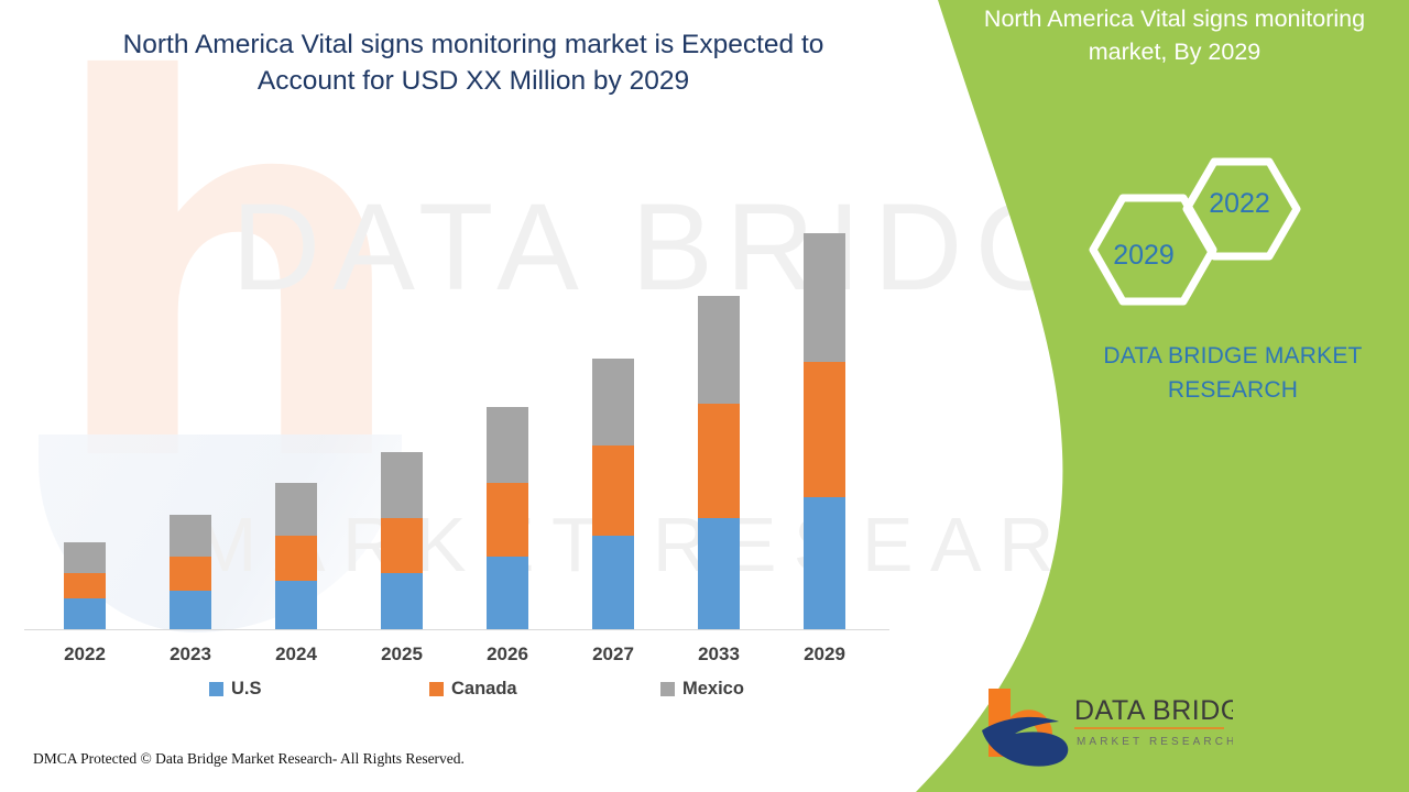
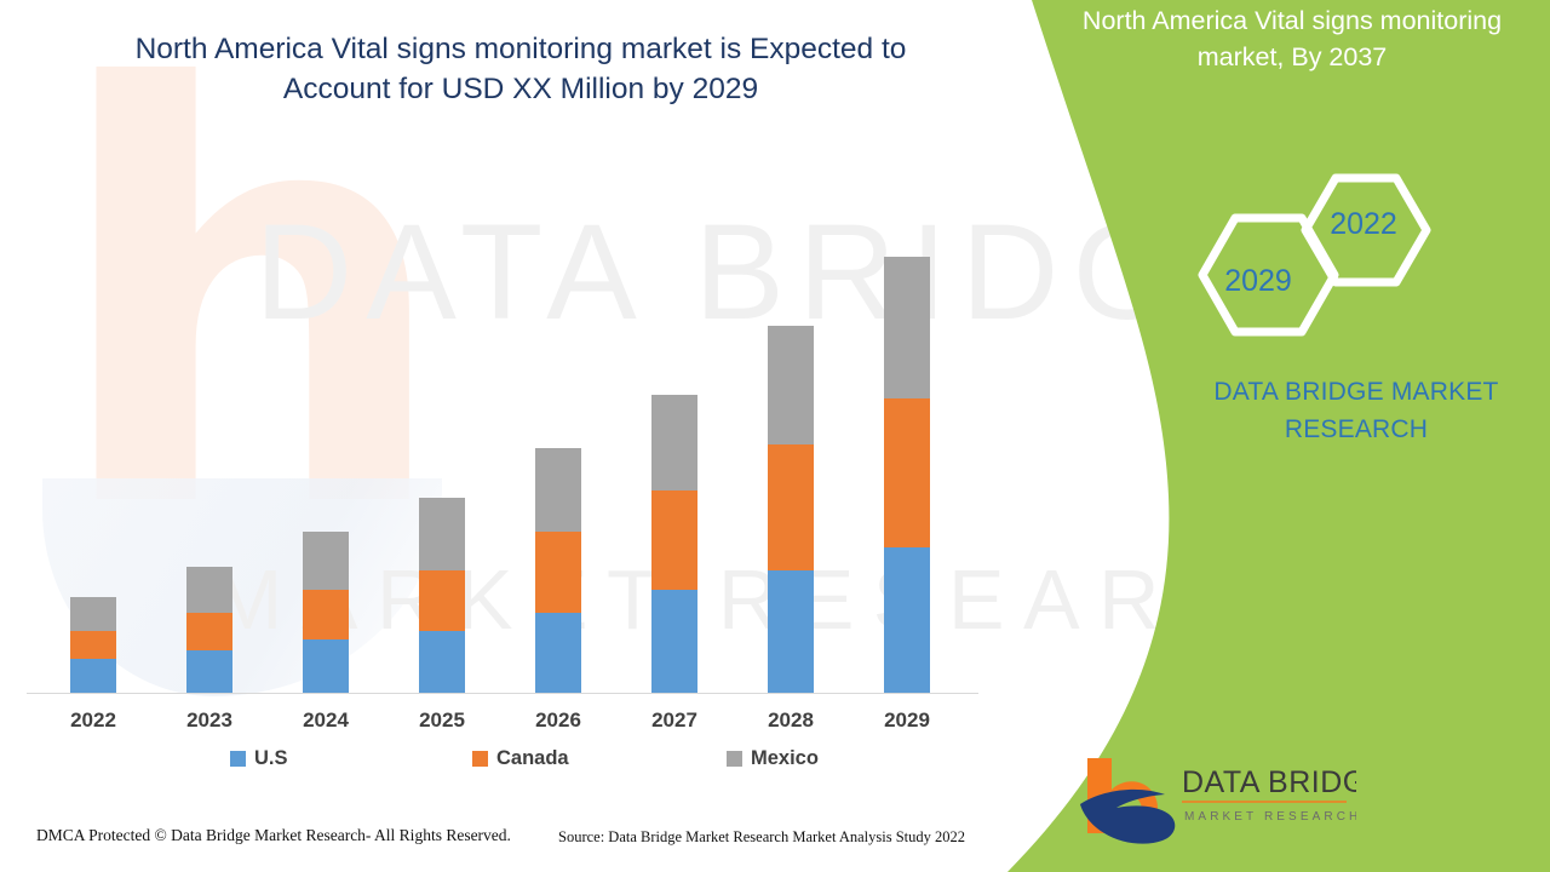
  h
  DATA BRID
- North America Vital signs monitoring market, By 2029
+ North America Vital signs monitoring market, By 2037
  2022
  2029
  DATA BRIDGE MARKET RESEARCH
  North America Vital signs monitoring market is Expected to Account for USD XX Million by 2029
  2022
  2023
  2024
  2025
  2026
  2027
- 2033
+ 2028
  2029
  U.S
  Canada
  Mexico
  DMCA Protected © Data Bridge Market Research- All Rights Reserved.
+ Source: Data Bridge Market Research Market Analysis Study 2022
  DATA BRIDG
  MARKET RESEARCH
